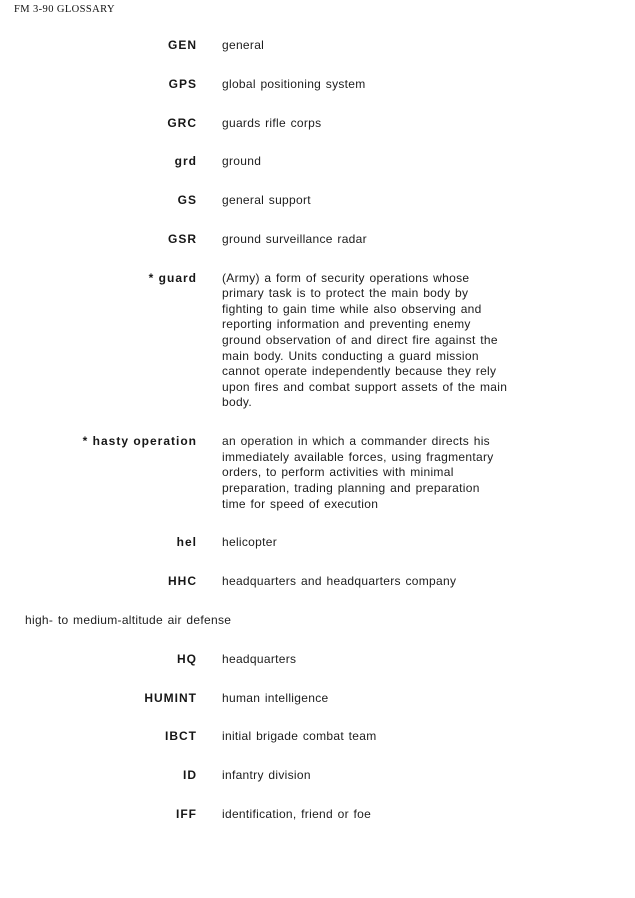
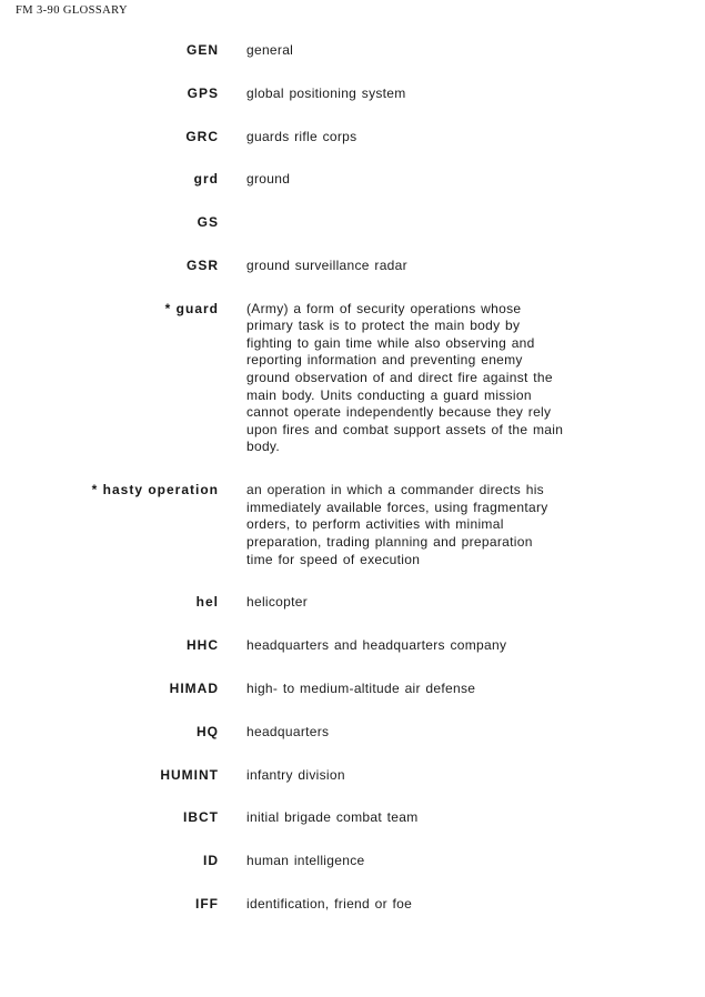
  FM 3-90 GLOSSARY
  GEN
  general
  GPS
  global positioning system
  GRC
  guards rifle corps
  grd
  ground
  GS
- general support
  GSR
  ground surveillance radar
  * guard
  (Army) a form of security operations whose
  primary task is to protect the main body by
  fighting to gain time while also observing and
  reporting information and preventing enemy
  ground observation of and direct fire against the
  main body. Units conducting a guard mission
  cannot operate independently because they rely
  upon fires and combat support assets of the main
  body.
  * hasty operation
  an operation in which a commander directs his
  immediately available forces, using fragmentary
  orders, to perform activities with minimal
  preparation, trading planning and preparation
  time for speed of execution
  hel
  helicopter
  HHC
  headquarters and headquarters company
+ HIMAD
  high- to medium-altitude air defense
  HQ
  headquarters
  HUMINT
- human intelligence
+ infantry division
  IBCT
  initial brigade combat team
  ID
- infantry division
+ human intelligence
  IFF
  identification, friend or foe
